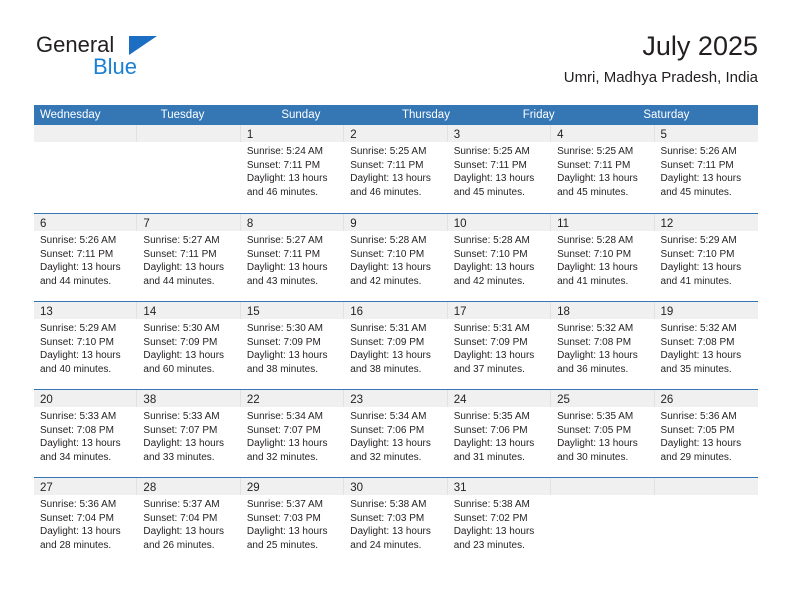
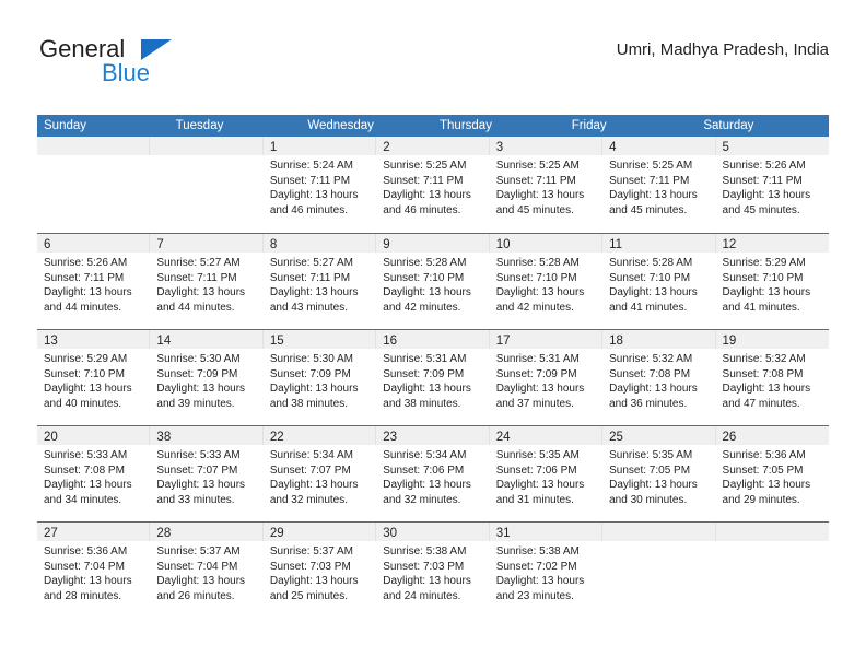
  General
  Blue
- July 2025
  Umri, Madhya Pradesh, India
- Wednesday
+ Sunday
  Tuesday
- Sunday
+ Wednesday
  Thursday
  Friday
  Saturday
  1
  Sunrise: 5:24 AM
  Sunset: 7:11 PM
  Daylight: 13 hours
  and 46 minutes.
  2
  Sunrise: 5:25 AM
  Sunset: 7:11 PM
  Daylight: 13 hours
  and 46 minutes.
  3
  Sunrise: 5:25 AM
  Sunset: 7:11 PM
  Daylight: 13 hours
  and 45 minutes.
  4
  Sunrise: 5:25 AM
  Sunset: 7:11 PM
  Daylight: 13 hours
  and 45 minutes.
  5
  Sunrise: 5:26 AM
  Sunset: 7:11 PM
  Daylight: 13 hours
  and 45 minutes.
  6
  Sunrise: 5:26 AM
  Sunset: 7:11 PM
  Daylight: 13 hours
  and 44 minutes.
  7
  Sunrise: 5:27 AM
  Sunset: 7:11 PM
  Daylight: 13 hours
  and 44 minutes.
  8
  Sunrise: 5:27 AM
  Sunset: 7:11 PM
  Daylight: 13 hours
  and 43 minutes.
  9
  Sunrise: 5:28 AM
  Sunset: 7:10 PM
  Daylight: 13 hours
  and 42 minutes.
  10
  Sunrise: 5:28 AM
  Sunset: 7:10 PM
  Daylight: 13 hours
  and 42 minutes.
  11
  Sunrise: 5:28 AM
  Sunset: 7:10 PM
  Daylight: 13 hours
  and 41 minutes.
  12
  Sunrise: 5:29 AM
  Sunset: 7:10 PM
  Daylight: 13 hours
  and 41 minutes.
  13
  Sunrise: 5:29 AM
  Sunset: 7:10 PM
  Daylight: 13 hours
  and 40 minutes.
  14
  Sunrise: 5:30 AM
  Sunset: 7:09 PM
  Daylight: 13 hours
- and 60 minutes.
+ and 39 minutes.
  15
  Sunrise: 5:30 AM
  Sunset: 7:09 PM
  Daylight: 13 hours
  and 38 minutes.
  16
  Sunrise: 5:31 AM
  Sunset: 7:09 PM
  Daylight: 13 hours
  and 38 minutes.
  17
  Sunrise: 5:31 AM
  Sunset: 7:09 PM
  Daylight: 13 hours
  and 37 minutes.
  18
  Sunrise: 5:32 AM
  Sunset: 7:08 PM
  Daylight: 13 hours
  and 36 minutes.
  19
  Sunrise: 5:32 AM
  Sunset: 7:08 PM
  Daylight: 13 hours
- and 35 minutes.
+ and 47 minutes.
  20
  Sunrise: 5:33 AM
  Sunset: 7:08 PM
  Daylight: 13 hours
  and 34 minutes.
  38
  Sunrise: 5:33 AM
  Sunset: 7:07 PM
  Daylight: 13 hours
  and 33 minutes.
  22
  Sunrise: 5:34 AM
  Sunset: 7:07 PM
  Daylight: 13 hours
  and 32 minutes.
  23
  Sunrise: 5:34 AM
  Sunset: 7:06 PM
  Daylight: 13 hours
  and 32 minutes.
  24
  Sunrise: 5:35 AM
  Sunset: 7:06 PM
  Daylight: 13 hours
  and 31 minutes.
  25
  Sunrise: 5:35 AM
  Sunset: 7:05 PM
  Daylight: 13 hours
  and 30 minutes.
  26
  Sunrise: 5:36 AM
  Sunset: 7:05 PM
  Daylight: 13 hours
  and 29 minutes.
  27
  Sunrise: 5:36 AM
  Sunset: 7:04 PM
  Daylight: 13 hours
  and 28 minutes.
  28
  Sunrise: 5:37 AM
  Sunset: 7:04 PM
  Daylight: 13 hours
  and 26 minutes.
  29
  Sunrise: 5:37 AM
  Sunset: 7:03 PM
  Daylight: 13 hours
  and 25 minutes.
  30
  Sunrise: 5:38 AM
  Sunset: 7:03 PM
  Daylight: 13 hours
  and 24 minutes.
  31
  Sunrise: 5:38 AM
  Sunset: 7:02 PM
  Daylight: 13 hours
  and 23 minutes.
